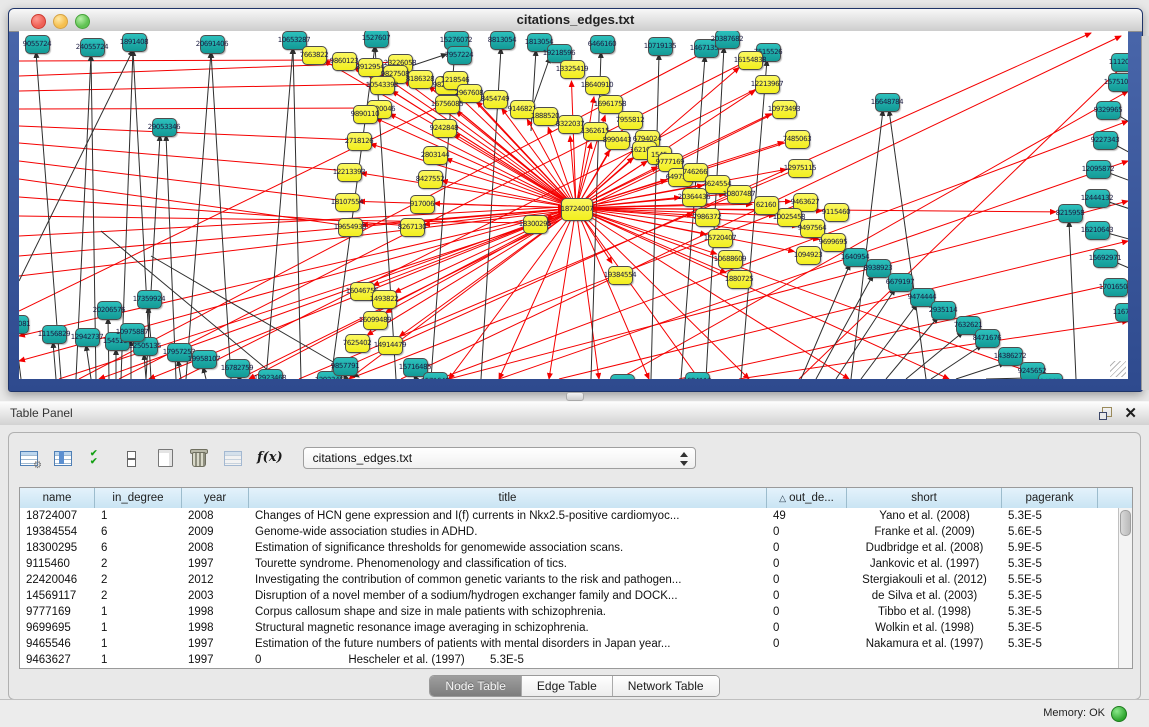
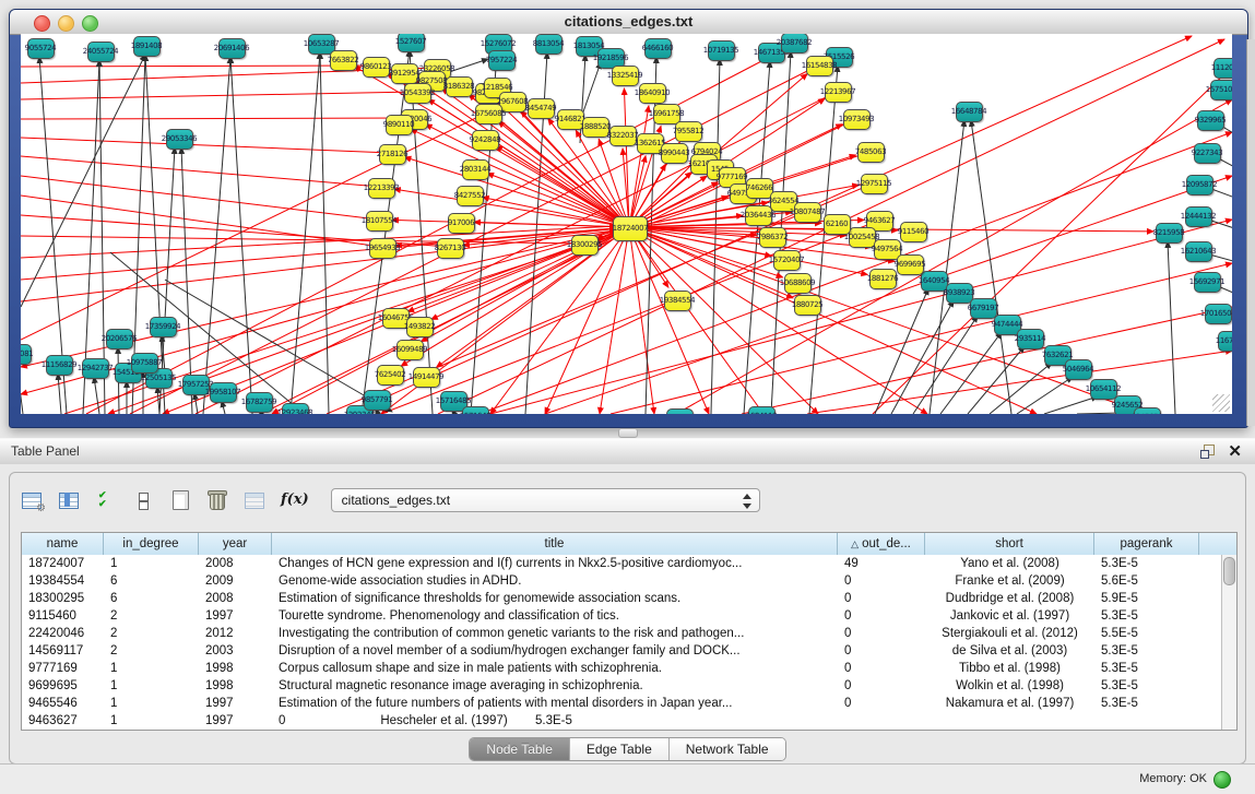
  citations_edges.txt
  9055724
  24055724
  1891408
  20691406
  10653287
  1527607
  15276072
  8813054
  1813054
  6466160
  10719135
  146713
  15526
  7957224
  19218596
  20387682
  16648784
  29053346
  11120
  157510
  9329965
  9227343
  12095872
  12444132
  8215958
  16210643
  15692971
  1701650
  1640954
  8938923
  6679197
  9474444
  2935114
  7632621
- 8471676
+ 5046964
- 14386272
+ 10654112
  9245652
  11156829
  12942737
  12505135
  20206576
  17359924
  10975887
  1795725
  19958107
  16782759
  12923468
  9857791
  15716485
  18724007
  7663822
  9860123
  8912954
  23226058
  982750
  10543392
  8186328
  1218546
  2967608
  16756085
  8454749
  914682
  9890110
  1888520
  8322037
  9242848
  136261
  8990443
  2718126
  2803144
  12213393
  8427552
  18107554
  917006
  19654933
  8267130
  18300295
  13325419
  18640910
  16961758
  7955812
  6794024
  9777169
  746266
  3624554
  10807487
  20364436
  7986372
  16154838
  12213967
  10973493
  7485063
  12975115
  9463627
  10025458
  62160
  9115460
  9497564
- 1094923
+ 1881276
  9699695
  19384554
  15720407
  10688609
  1880725
  160467
  1493822
  16099489
  7625402
  14914479
  Table Panel
  ✕
  ⚙
  ✔
  ✔
  f(x)
  citations_edges.txt
  name
  in_degree
  year
  title
  △
  out_de...
  short
  pagerank
  18724007
  1
  2008
  Changes of HCN gene expression and I(f) currents in Nkx2.5-positive cardiomyoc...
  49
  Yano et al. (2008)
  5.3E-5
  19384554
  6
  2009
  Genome-wide association studies in ADHD.
  0
  Franke et al. (2009)
  5.6E-5
  18300295
  6
  2008
  Estimation of significance thresholds for genomewide association scans.
  0
  Dudbridge et al. (2008)
  5.9E-5
  9115460
  2
  1997
  Tourette syndrome. Phenomenology and classification of tics.
  0
  Jankovic et al. (1997)
  5.3E-5
  22420046
  2
  2012
  Investigating the contribution of common genetic variants to the risk and pathogen...
  0
  Stergiakouli et al. (2012)
  5.5E-5
  14569117
  2
  2003
  Disruption of a novel member of a sodium/hydrogen exchanger family and DOCK...
  0
  de Silva et al. (2003)
  5.3E-5
  9777169
  1
  1998
  Corpus callosum shape and size in male patients with schizophrenia.
  0
  Tibbo et al. (1998)
  5.3E-5
  9699695
  1
  1998
  Structural magnetic resonance image averaging in schizophrenia.
  0
  Wolkin et al. (1998)
  5.3E-5
  9465546
  1
  1997
  Estimation of the future numbers of patients with mental disorders in Japan year...
  0
  Nakamura et al. (1997)
  5.3E-5
  9463627
  1
  1997
  0
  Hescheler et al. (1997)
  5.3E-5
  Node Table
  Edge Table
  Network Table
  Memory: OK
